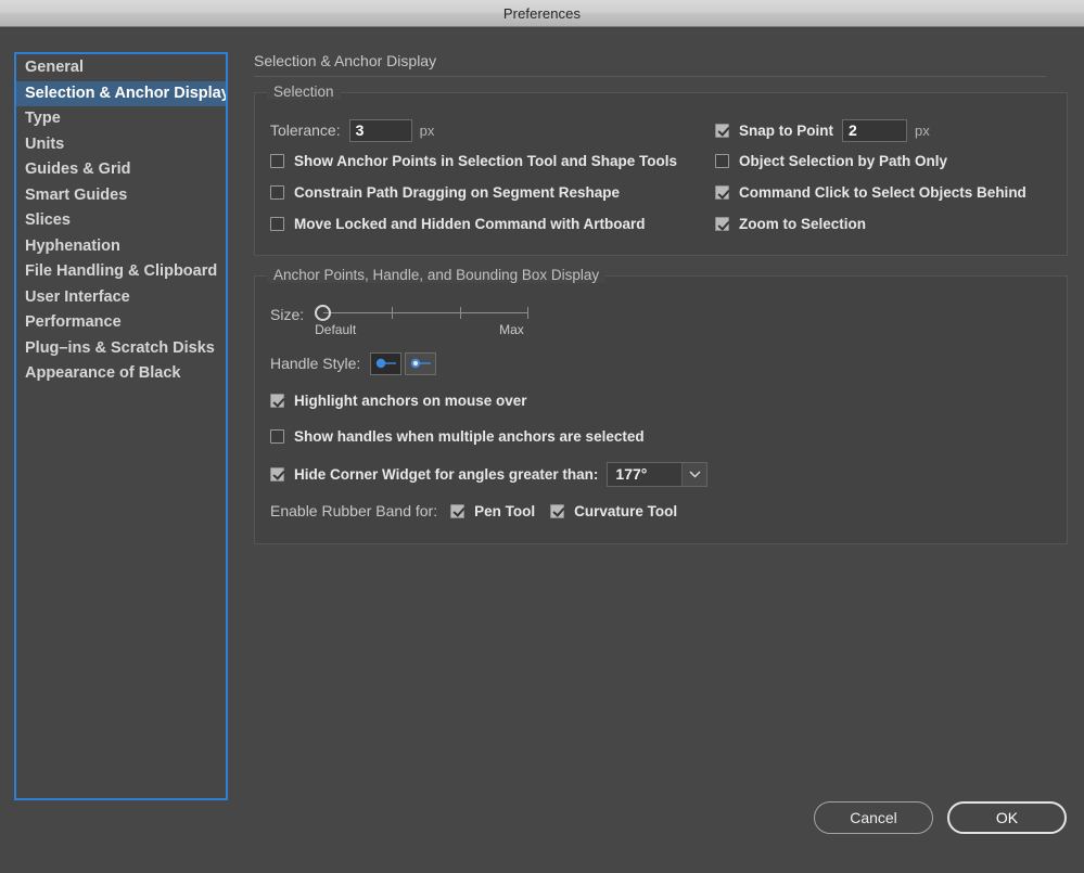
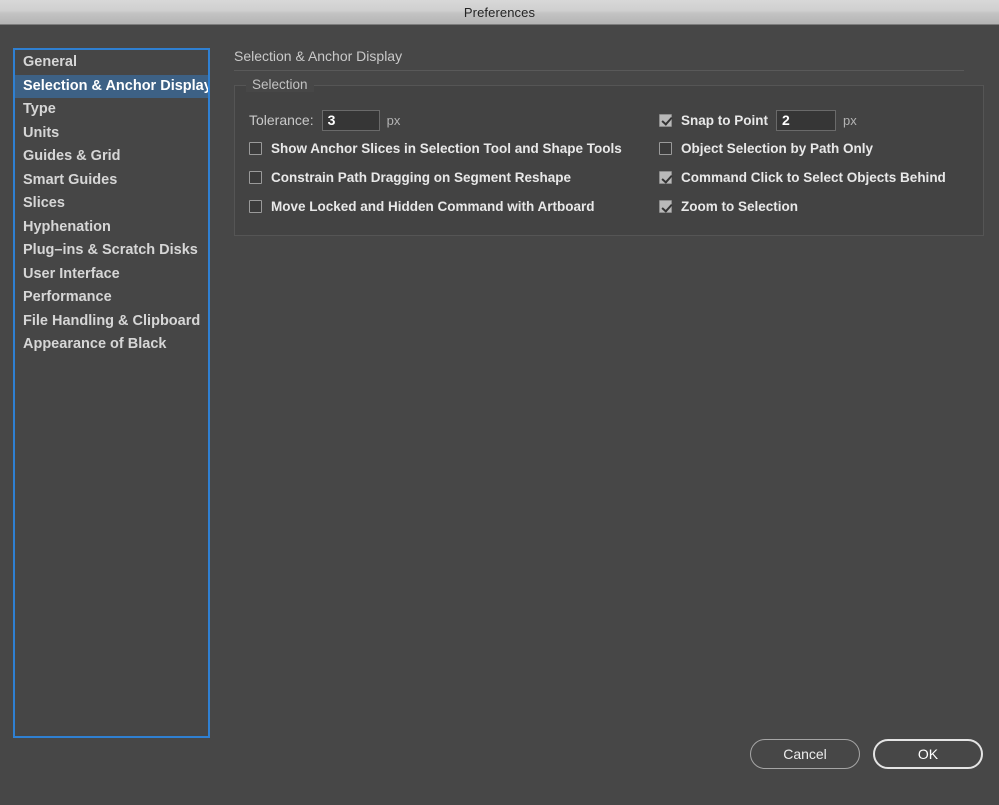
  Preferences
  General
  Selection & Anchor Display
  Type
  Units
  Guides & Grid
  Smart Guides
  Slices
  Hyphenation
- File Handling & Clipboard
+ Plug–ins & Scratch Disks
  User Interface
  Performance
- Plug–ins & Scratch Disks
+ File Handling & Clipboard
  Appearance of Black
  Selection & Anchor Display
  Selection
  Tolerance:
  3
  px
- Show Anchor Points in Selection Tool and Shape Tools
+ Show Anchor Slices in Selection Tool and Shape Tools
  Constrain Path Dragging on Segment Reshape
  Move Locked and Hidden Command with Artboard
  Snap to Point
  2
  px
  Object Selection by Path Only
  Command Click to Select Objects Behind
  Zoom to Selection
- Anchor Points, Handle, and Bounding Box Display
- Size:
- Default
- Max
- Handle Style:
- Highlight anchors on mouse over
- Show handles when multiple anchors are selected
- Hide Corner Widget for angles greater than:
- 177°
- Enable Rubber Band for:
- Pen Tool
- Curvature Tool
  Cancel
  OK
